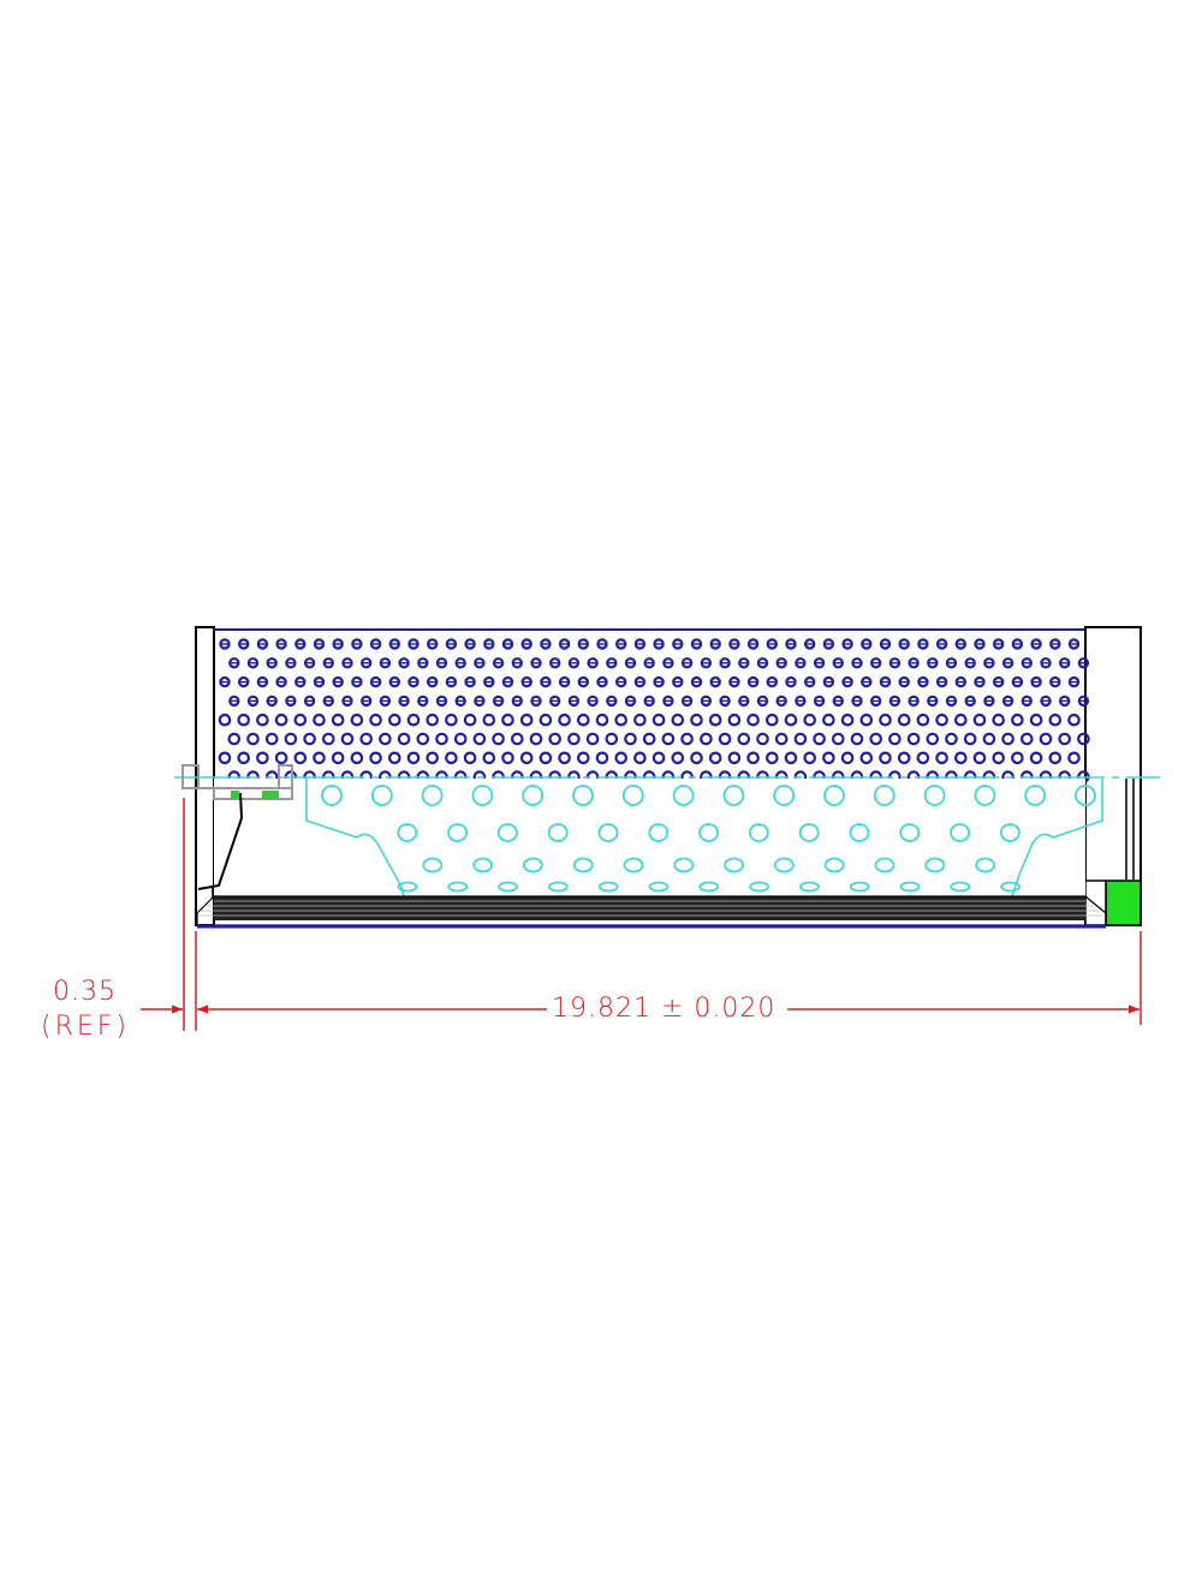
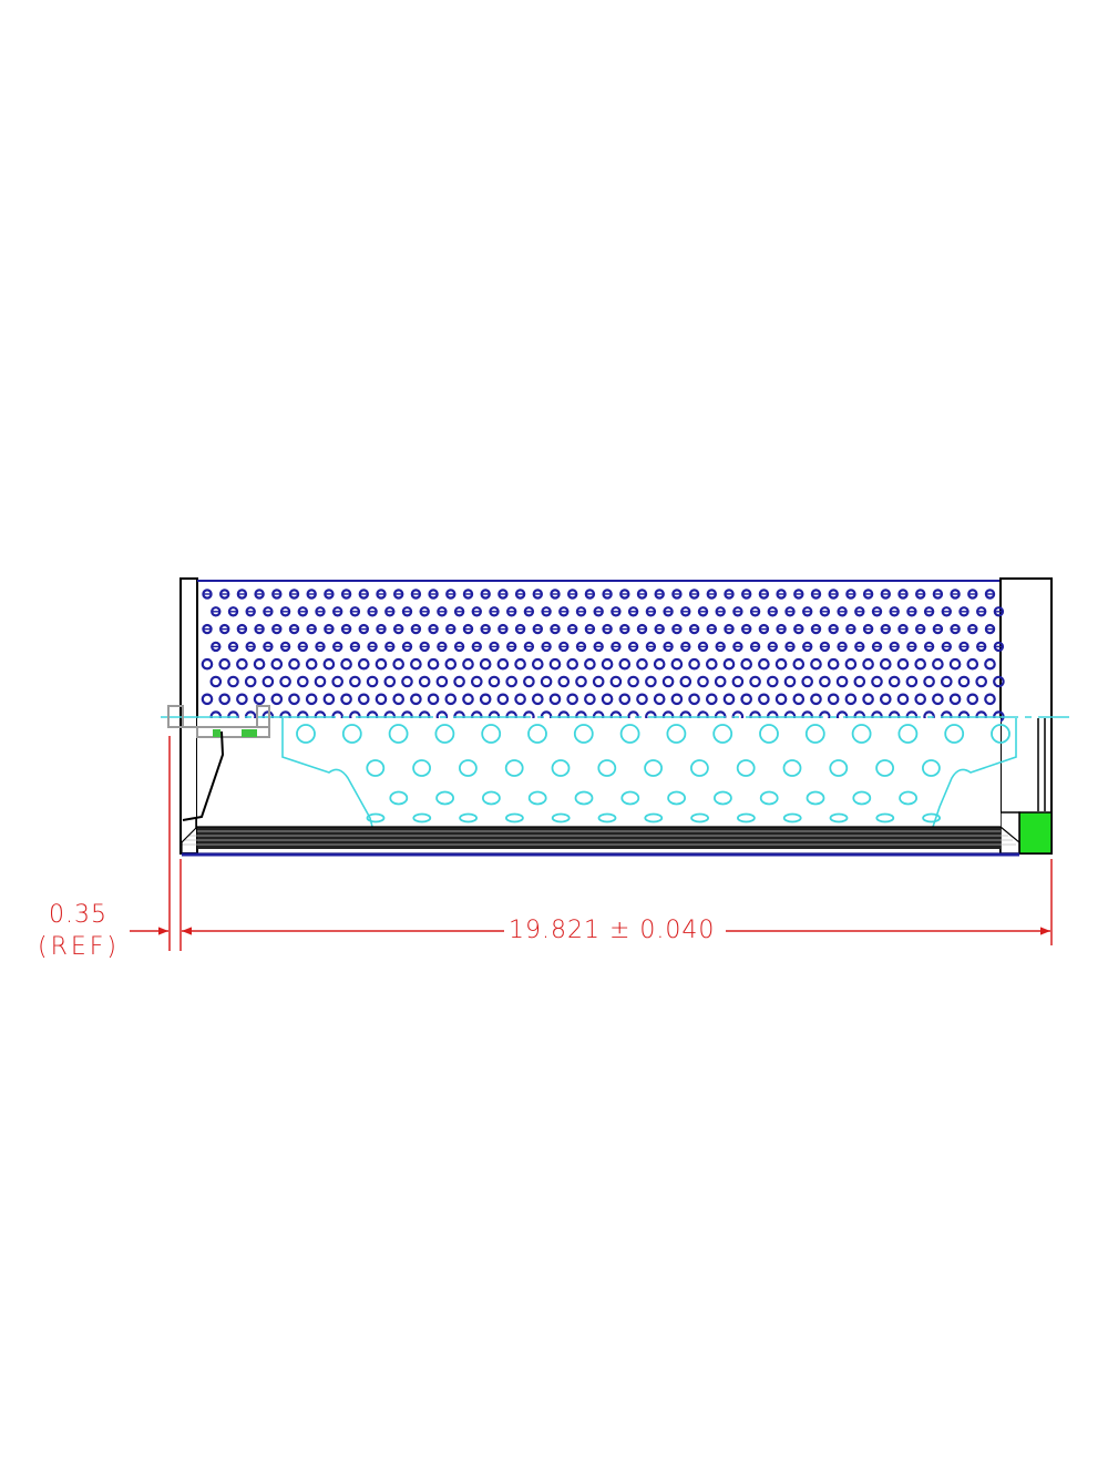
  0.35
  (REF)
- 19.821 ± 0.020
+ 19.821 ± 0.040
